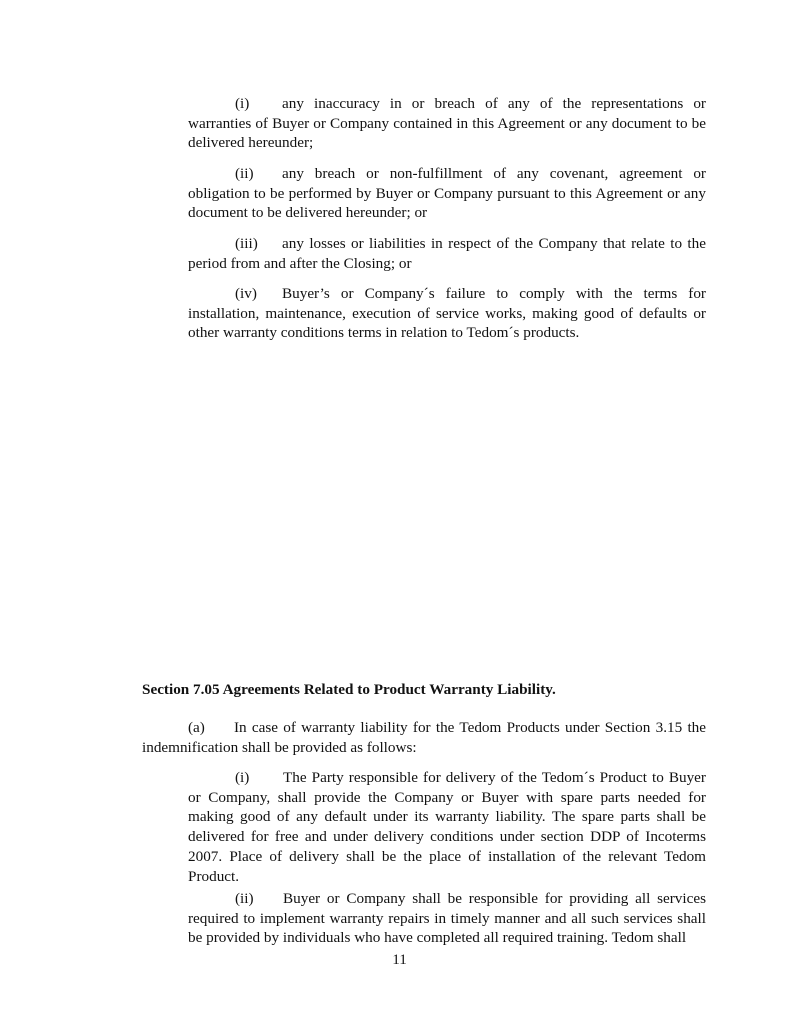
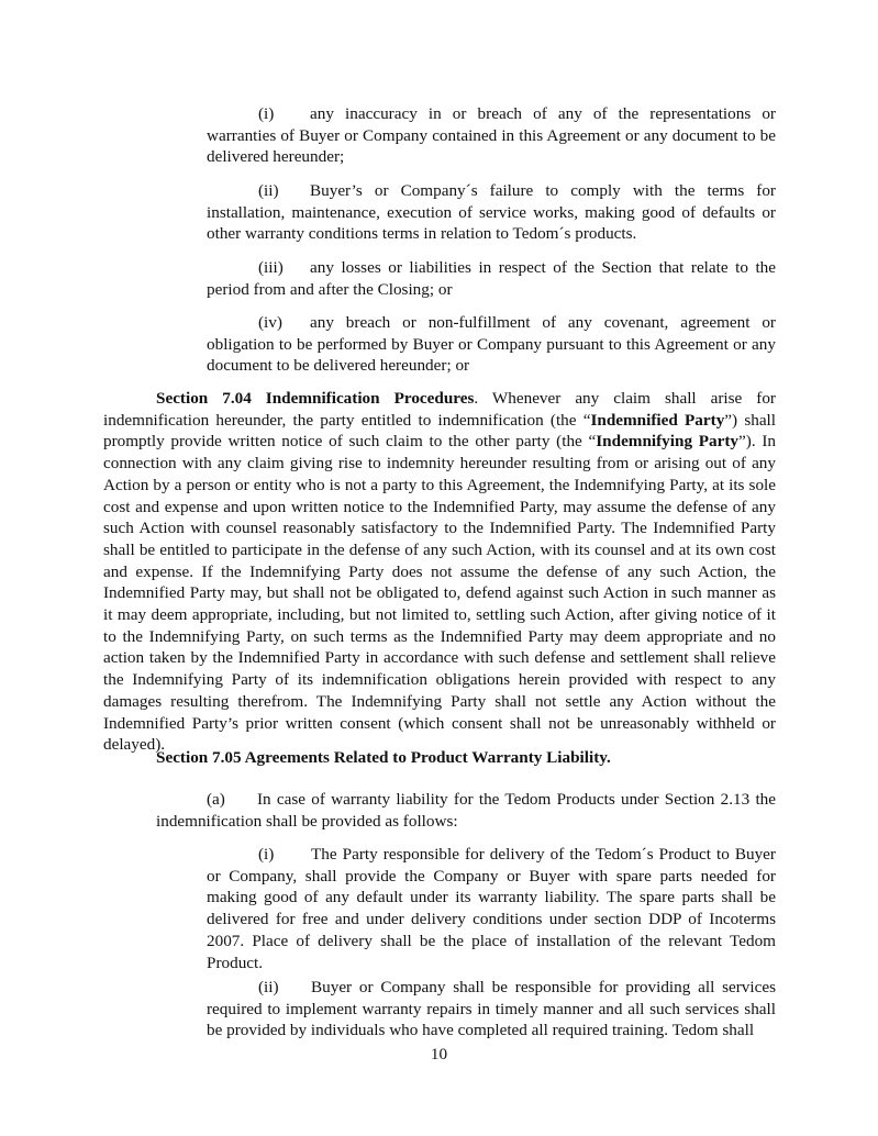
  (i) any inaccuracy in or breach of any of the representations or warranties of Buyer or Company contained in this Agreement or any document to be delivered hereunder;
- (ii) any breach or non-fulfillment of any covenant, agreement or obligation to be performed by Buyer or Company pursuant to this Agreement or any document to be delivered hereunder; or
+ (ii) Buyer’s or Company´s failure to comply with the terms for installation, maintenance, execution of service works, making good of defaults or other warranty conditions terms in relation to Tedom´s products.
- (iii) any losses or liabilities in respect of the Company that relate to the period from and after the Closing; or
+ (iii) any losses or liabilities in respect of the Section that relate to the period from and after the Closing; or
- (iv) Buyer’s or Company´s failure to comply with the terms for installation, maintenance, execution of service works, making good of defaults or other warranty conditions terms in relation to Tedom´s products.
+ (iv) any breach or non-fulfillment of any covenant, agreement or obligation to be performed by Buyer or Company pursuant to this Agreement or any document to be delivered hereunder; or
+ Section 7.04 Indemnification Procedures. Whenever any claim shall arise for indemnification hereunder, the party entitled to indemnification (the “Indemnified Party”) shall promptly provide written notice of such claim to the other party (the “Indemnifying Party”). In connection with any claim giving rise to indemnity hereunder resulting from or arising out of any Action by a person or entity who is not a party to this Agreement, the Indemnifying Party, at its sole cost and expense and upon written notice to the Indemnified Party, may assume the defense of any such Action with counsel reasonably satisfactory to the Indemnified Party. The Indemnified Party shall be entitled to participate in the defense of any such Action, with its counsel and at its own cost and expense. If the Indemnifying Party does not assume the defense of any such Action, the Indemnified Party may, but shall not be obligated to, defend against such Action in such manner as it may deem appropriate, including, but not limited to, settling such Action, after giving notice of it to the Indemnifying Party, on such terms as the Indemnified Party may deem appropriate and no action taken by the Indemnified Party in accordance with such defense and settlement shall relieve the Indemnifying Party of its indemnification obligations herein provided with respect to any damages resulting therefrom. The Indemnifying Party shall not settle any Action without the Indemnified Party’s prior written consent (which consent shall not be unreasonably withheld or delayed).
  Section 7.05 Agreements Related to Product Warranty Liability.
- (a) In case of warranty liability for the Tedom Products under Section 3.15 the indemnification shall be provided as follows:
+ (a) In case of warranty liability for the Tedom Products under Section 2.13 the indemnification shall be provided as follows:
  (i) The Party responsible for delivery of the Tedom´s Product to Buyer or Company, shall provide the Company or Buyer with spare parts needed for making good of any default under its warranty liability. The spare parts shall be delivered for free and under delivery conditions under section DDP of Incoterms 2007. Place of delivery shall be the place of installation of the relevant Tedom Product.
  (ii) Buyer or Company shall be responsible for providing all services required to implement warranty repairs in timely manner and all such services shall be provided by individuals who have completed all required training. Tedom shall
- 11
+ 10
